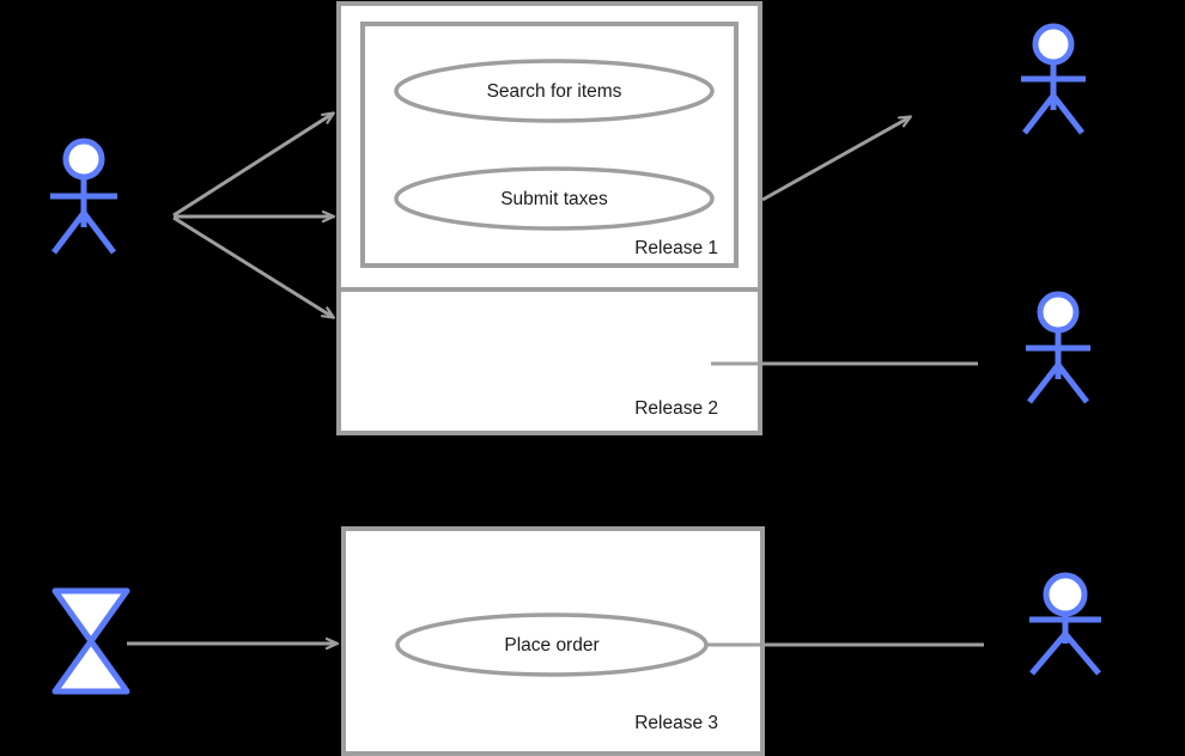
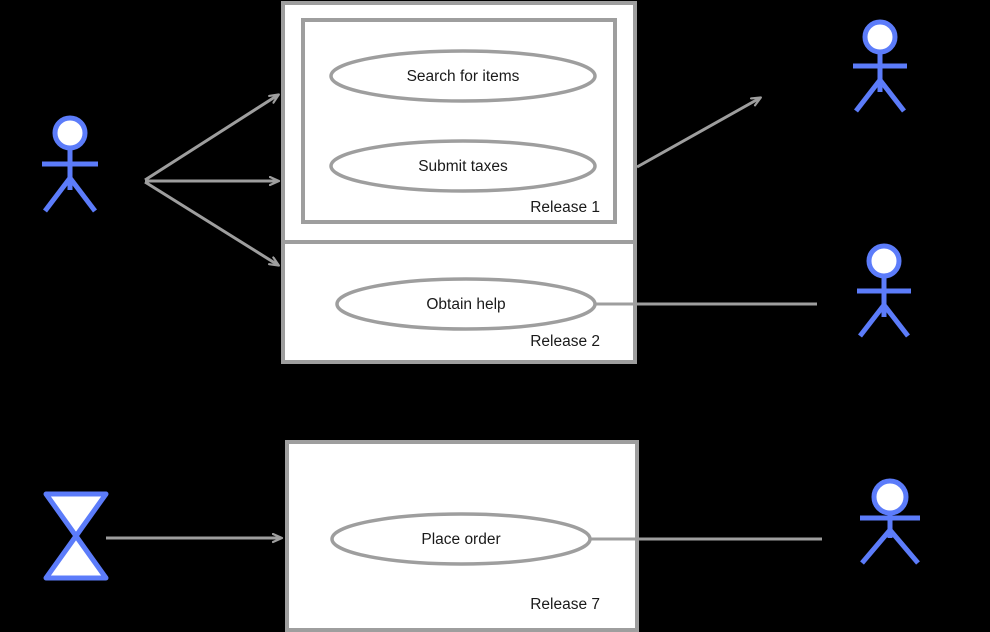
  Search for items
  Submit taxes
+ Obtain help
  Place order
  Release 1
  Release 2
- Release 3
+ Release 7
